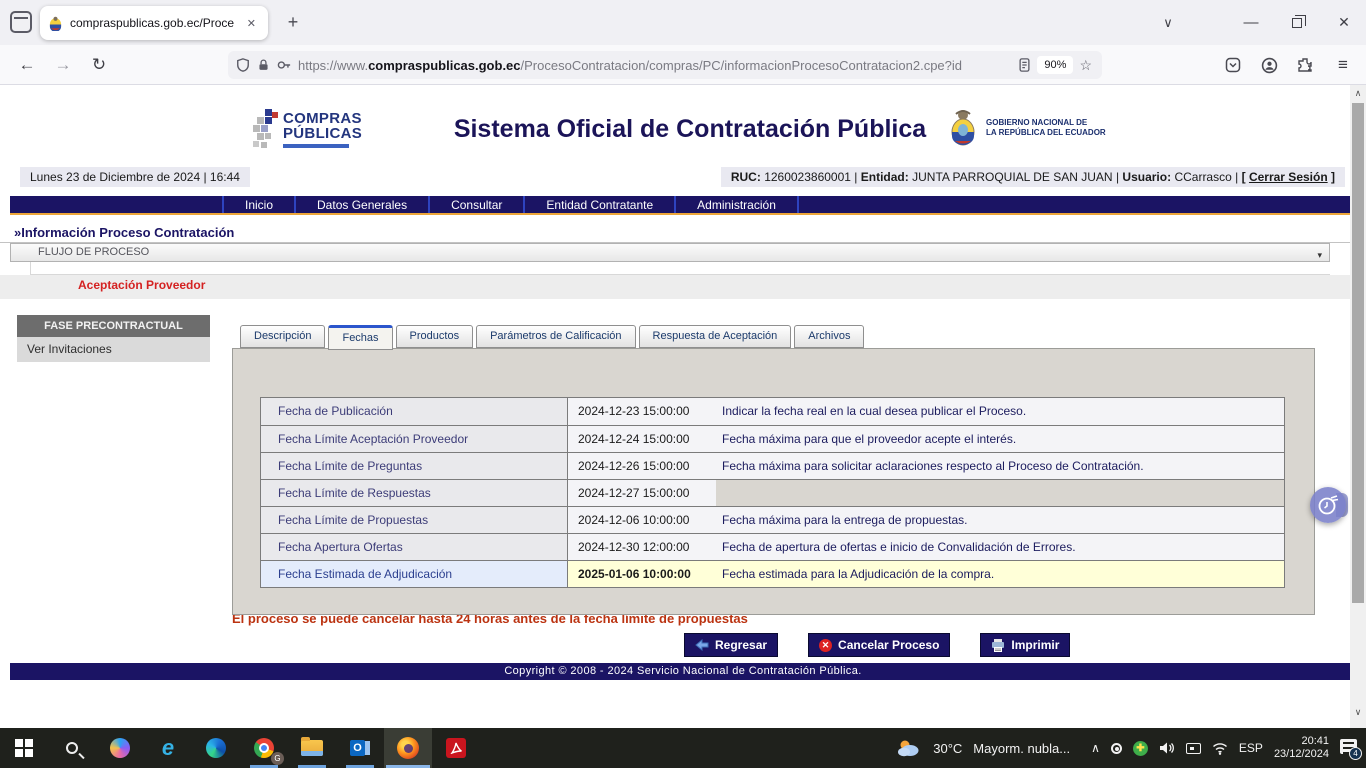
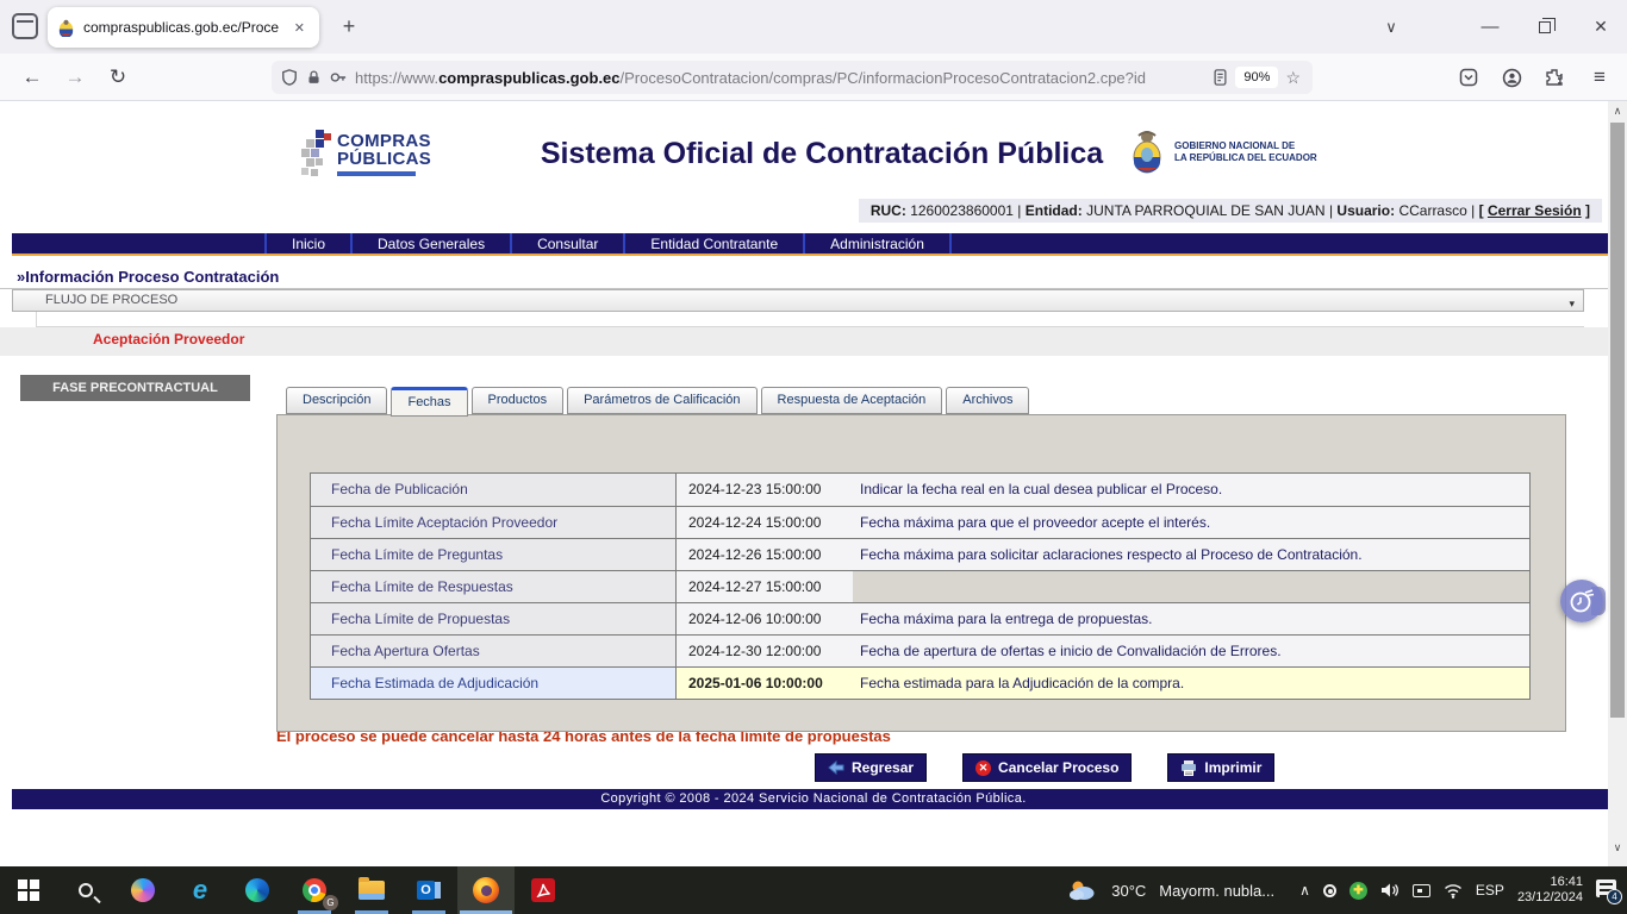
  compraspublicas.gob.ec/Proce
  ✕
  +
  ∨
  —
  ✕
  ←
  →
  ↻
  https://www.compraspublicas.gob.ec/ProcesoContratacion/compras/PC/informacionProcesoContratacion2.cpe?id
  90%
  ☆
  ≡
  COMPRAS
  PÚBLICAS
  Sistema Oficial de Contratación Pública
  GOBIERNO NACIONAL DE
  LA REPÚBLICA DEL ECUADOR
- Lunes 23 de Diciembre de 2024 | 16:44
  RUC: 1260023860001 | Entidad: JUNTA PARROQUIAL DE SAN JUAN | Usuario: CCarrasco | [ Cerrar Sesión ]
  Inicio
  Datos Generales
  Consultar
  Entidad Contratante
  Administración
  »Información Proceso Contratación
  FLUJO DE PROCESO
  ▾
  Aceptación Proveedor
  FASE PRECONTRACTUAL
- Ver Invitaciones
  Descripción
  Fechas
  Productos
  Parámetros de Calificación
  Respuesta de Aceptación
  Archivos
  Fecha de Publicación
  2024-12-23 15:00:00
  Indicar la fecha real en la cual desea publicar el Proceso.
  Fecha Límite Aceptación Proveedor
  2024-12-24 15:00:00
  Fecha máxima para que el proveedor acepte el interés.
  Fecha Límite de Preguntas
  2024-12-26 15:00:00
  Fecha máxima para solicitar aclaraciones respecto al Proceso de Contratación.
  Fecha Límite de Respuestas
  2024-12-27 15:00:00
  Fecha Límite de Propuestas
  2024-12-06 10:00:00
  Fecha máxima para la entrega de propuestas.
  Fecha Apertura Ofertas
  2024-12-30 12:00:00
  Fecha de apertura de ofertas e inicio de Convalidación de Errores.
  Fecha Estimada de Adjudicación
  2025-01-06 10:00:00
  Fecha estimada para la Adjudicación de la compra.
  El proceso se puede cancelar hasta 24 horas antes de la fecha límite de propuestas
  Regresar
  ✕
  Cancelar Proceso
  Imprimir
  Copyright © 2008 - 2024 Servicio Nacional de Contratación Pública.
  ∧
  ∨
  e
  G
  O
  30°C
  Mayorm. nubla...
  ∧
  ✚
  ESP
- 20:41
+ 16:41
  23/12/2024
  4
